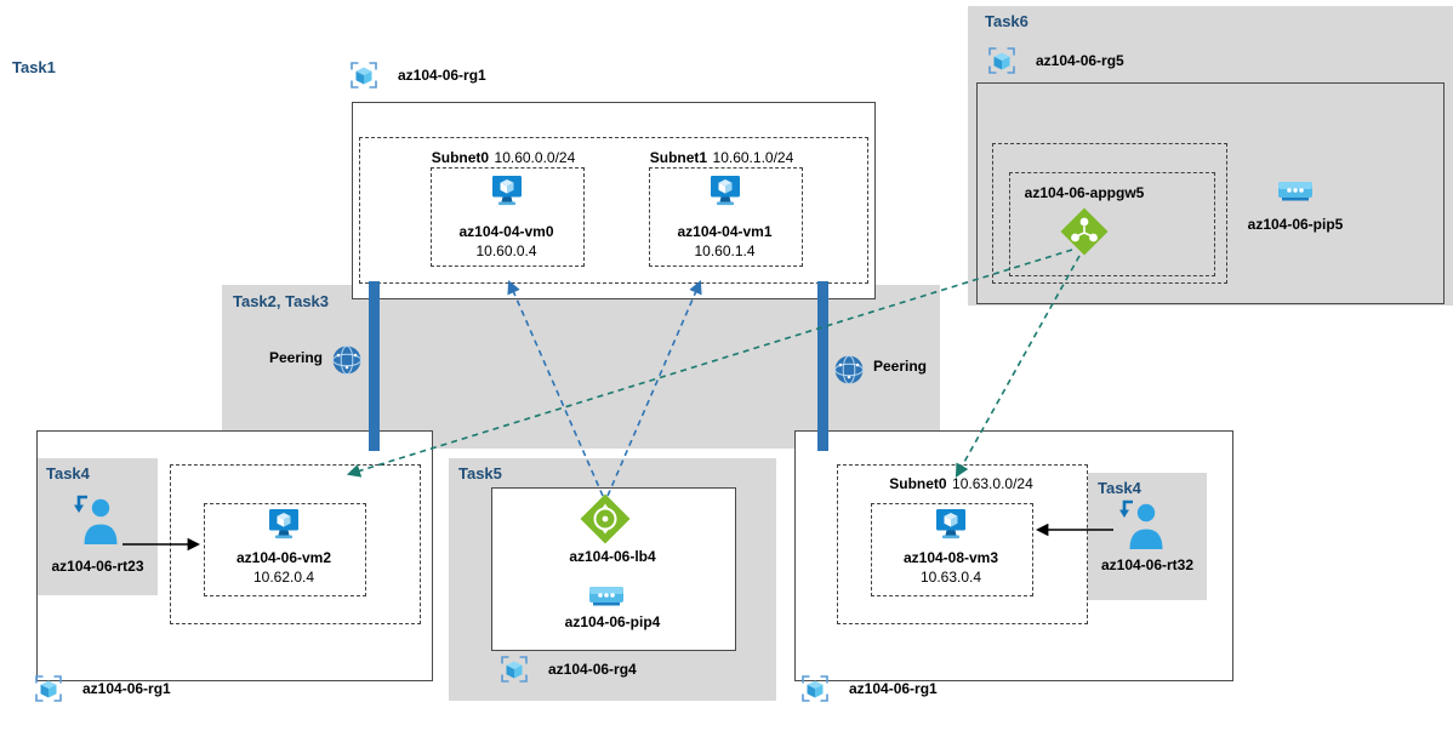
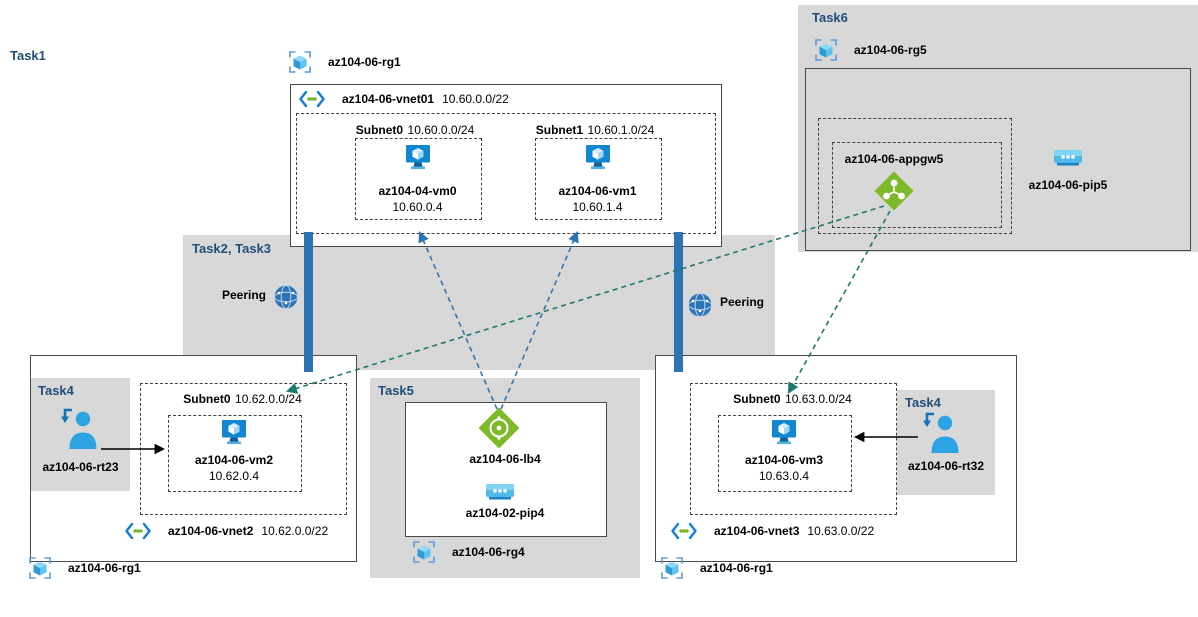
  Task1
  az104-06-rg1
+ az104-06-vnet01
+ 10.60.0.0/22
  Subnet0 10.60.0.0/24
  az104-04-vm0
  10.60.0.4
  Subnet1 10.60.1.0/24
- az104-04-vm1
+ az104-06-vm1
  10.60.1.4
  Task6
  az104-06-rg5
  az104-06-appgw5
  az104-06-pip5
  Task2, Task3
  Peering
  Peering
  Task4
  az104-06-rt23
+ Subnet0 10.62.0.0/24
  az104-06-vm2
  10.62.0.4
+ az104-06-vnet2
+ 10.62.0.0/22
  az104-06-rg1
  Task5
  az104-06-lb4
- az104-06-pip4
+ az104-02-pip4
  az104-06-rg4
  Subnet0 10.63.0.0/24
- az104-08-vm3
+ az104-06-vm3
  10.63.0.4
  Task4
  az104-06-rt32
+ az104-06-vnet3
+ 10.63.0.0/22
  az104-06-rg1
